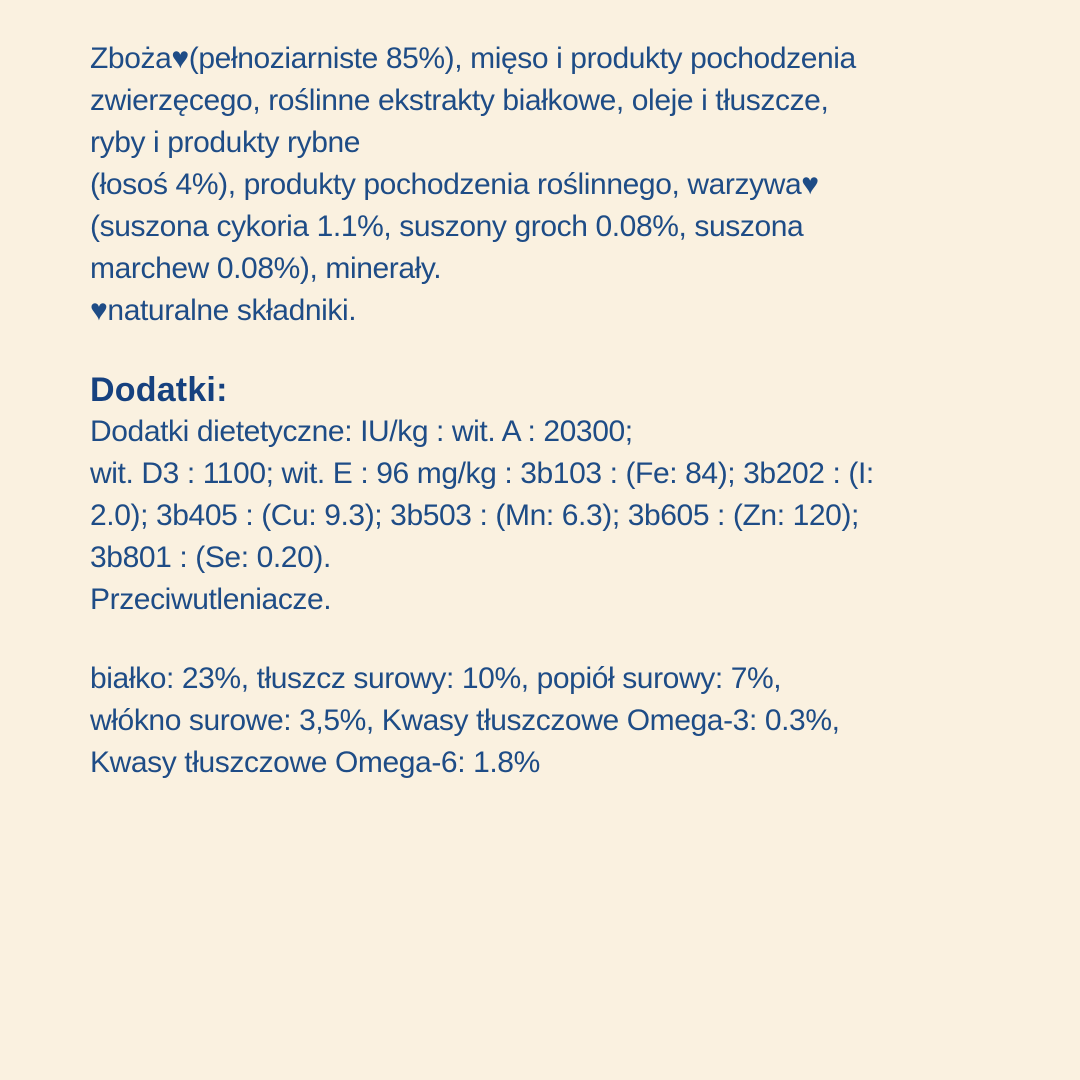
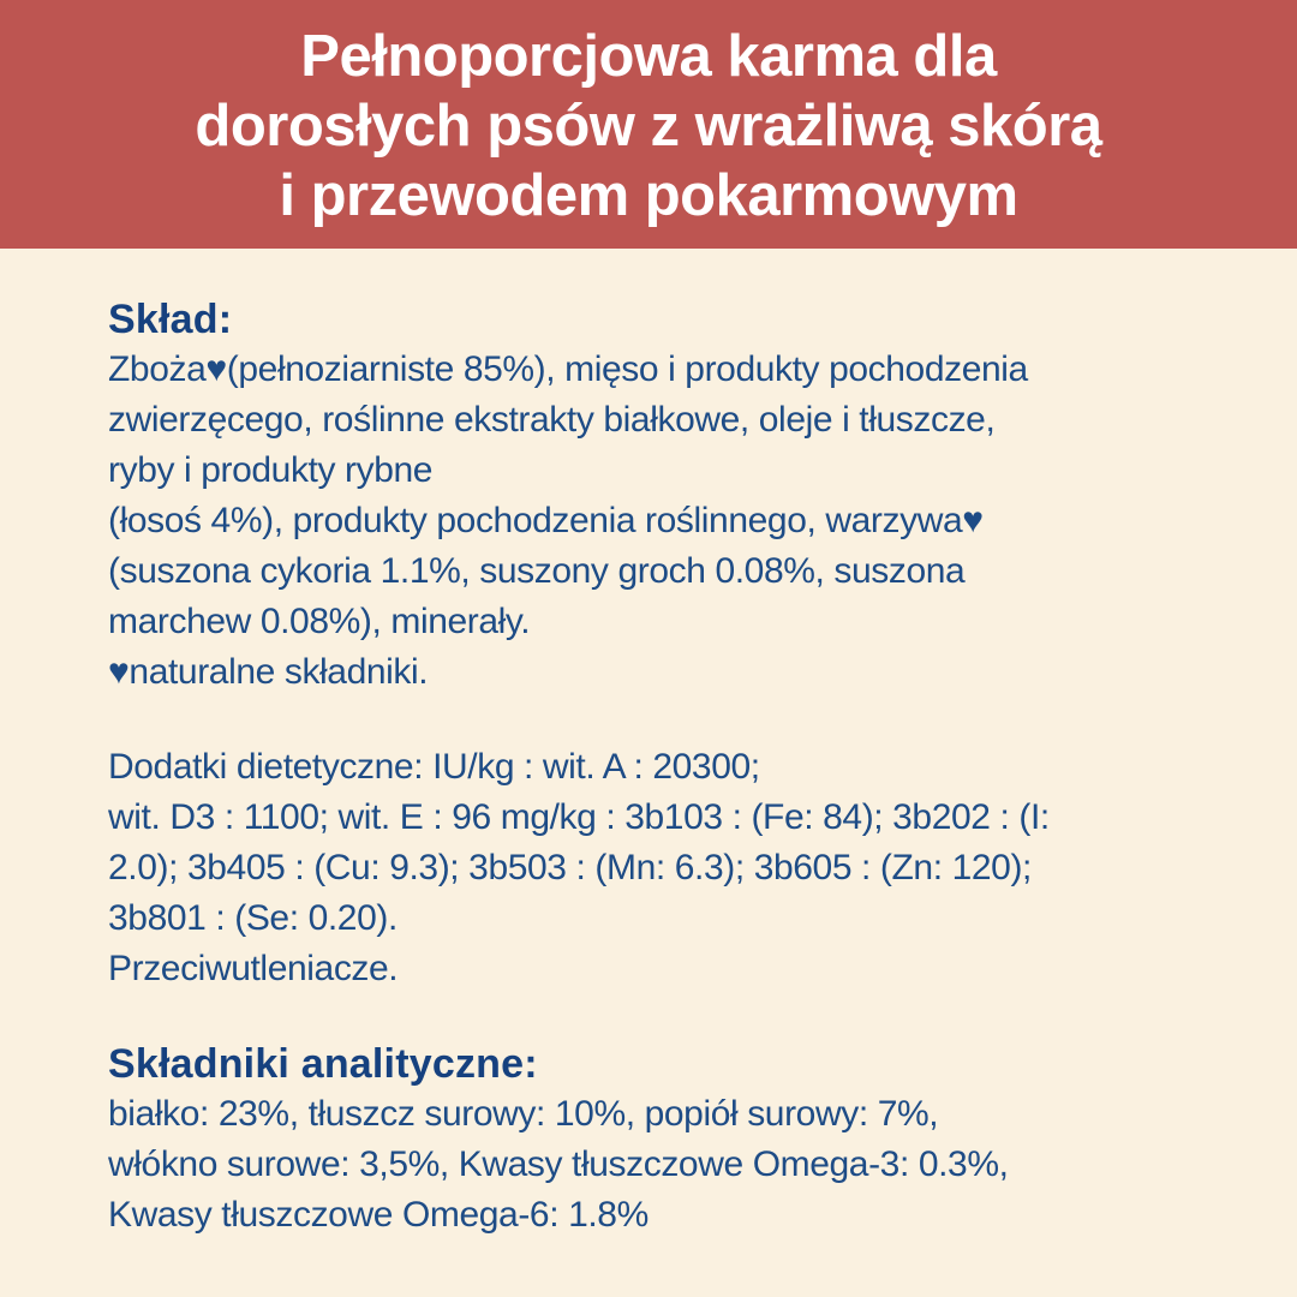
+ Pełnoporcjowa karma dla
+ dorosłych psów z wrażliwą skórą
+ i przewodem pokarmowym
+ Skład:
  Zboża♥(pełnoziarniste 85%), mięso i produkty pochodzenia
  zwierzęcego, roślinne ekstrakty białkowe, oleje i tłuszcze,
  ryby i produkty rybne
  (łosoś 4%), produkty pochodzenia roślinnego, warzywa♥
  (suszona cykoria 1.1%, suszony groch 0.08%, suszona
  marchew 0.08%), minerały.
  ♥naturalne składniki.
- Dodatki:
  Dodatki dietetyczne: IU/kg : wit. A : 20300;
  wit. D3 : 1100; wit. E : 96 mg/kg : 3b103 : (Fe: 84); 3b202 : (I:
  2.0); 3b405 : (Cu: 9.3); 3b503 : (Mn: 6.3); 3b605 : (Zn: 120);
  3b801 : (Se: 0.20).
  Przeciwutleniacze.
+ Składniki analityczne:
  białko: 23%, tłuszcz surowy: 10%, popiół surowy: 7%,
  włókno surowe: 3,5%, Kwasy tłuszczowe Omega-3: 0.3%,
  Kwasy tłuszczowe Omega-6: 1.8%
